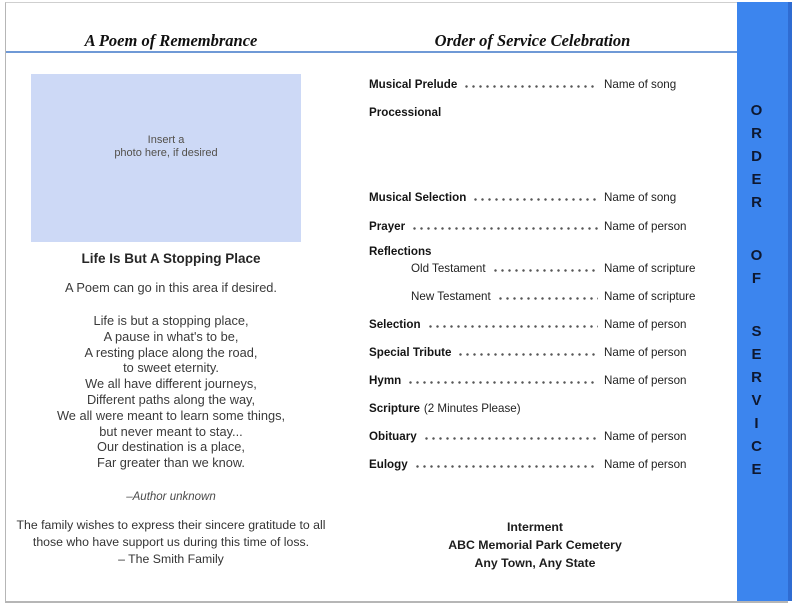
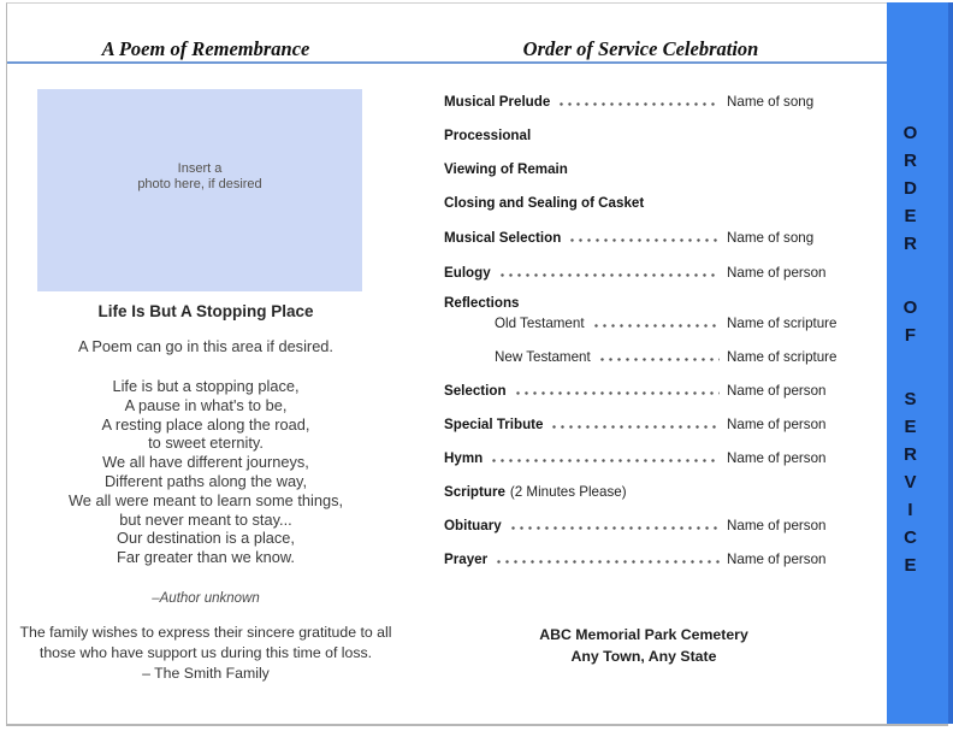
  A Poem of Remembrance
  Order of Service Celebration
  Insert a
  photo here, if desired
  Life Is But A Stopping Place
  A Poem can go in this area if desired.
  Life is but a stopping place,
  A pause in what's to be,
  A resting place along the road,
  to sweet eternity.
  We all have different journeys,
  Different paths along the way,
  We all were meant to learn some things,
  but never meant to stay...
  Our destination is a place,
  Far greater than we know.
  –Author unknown
  The family wishes to express their sincere gratitude to all
  those who have support us during this time of loss.
  – The Smith Family
  Musical Prelude
  Name of song
  Processional
+ Viewing of Remain
+ Closing and Sealing of Casket
  Musical Selection
  Name of song
- Prayer
+ Eulogy
  Name of person
  Reflections
  Old Testament
  Name of scripture
  New Testament
  Name of scripture
  Selection
  Name of person
  Special Tribute
  Name of person
  Hymn
  Name of person
  Scripture
  (2 Minutes Please)
  Obituary
  Name of person
- Eulogy
+ Prayer
  Name of person
- Interment
  ABC Memorial Park Cemetery
  Any Town, Any State
  O
  R
  D
  E
  R
  O
  F
  S
  E
  R
  V
  I
  C
  E
